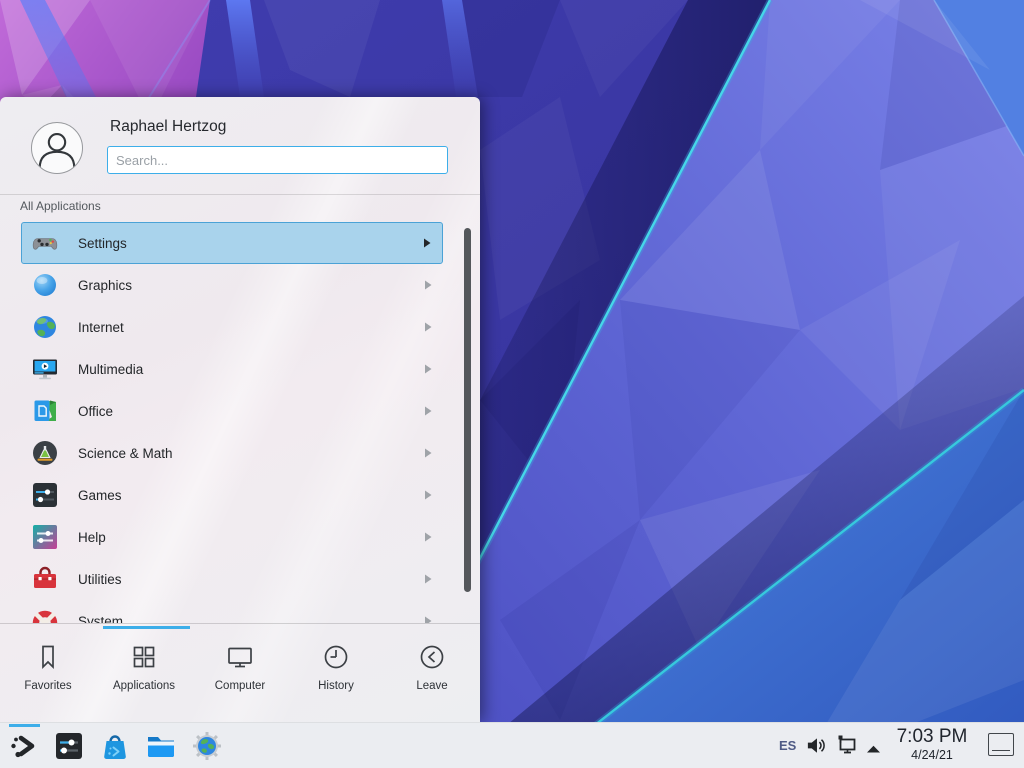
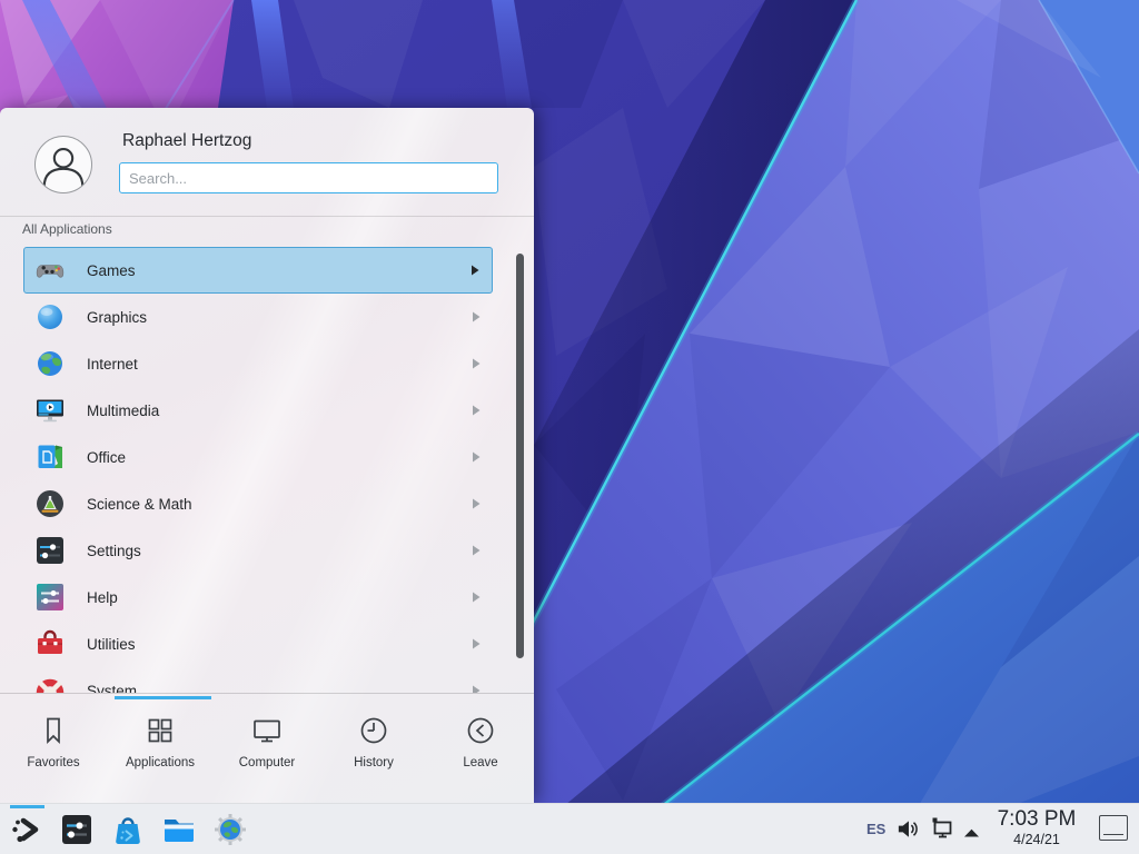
  Raphael Hertzog
  Search...
  All Applications
- Settings
+ Games
  Graphics
  Internet
  Multimedia
  Office
  Science & Math
- Games
+ Settings
  Help
  Utilities
  System
  Favorites
  Applications
  Computer
  History
  Leave
  ES
  7:03 PM
  4/24/21
